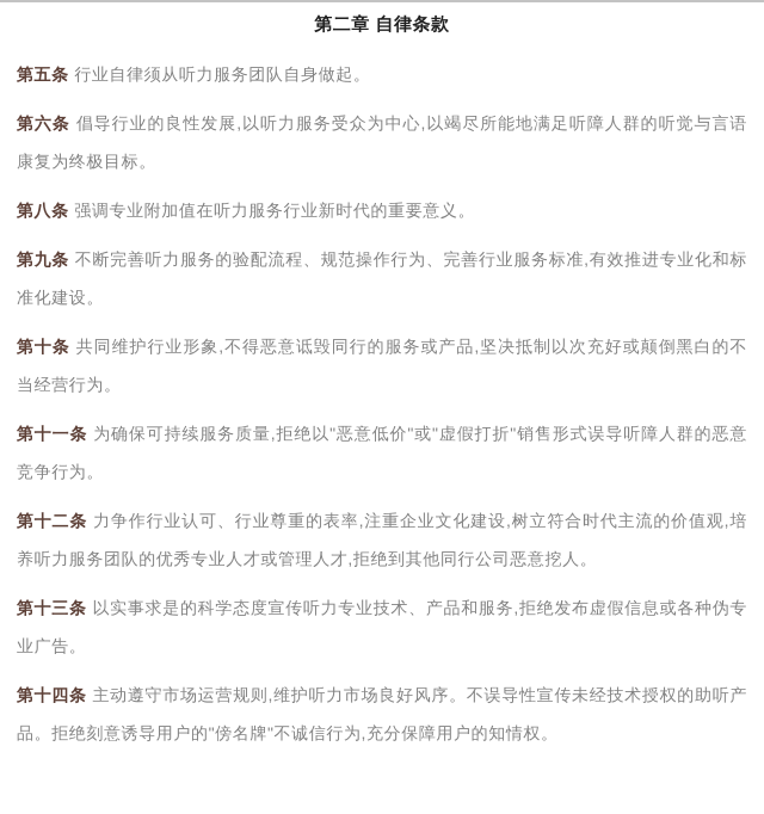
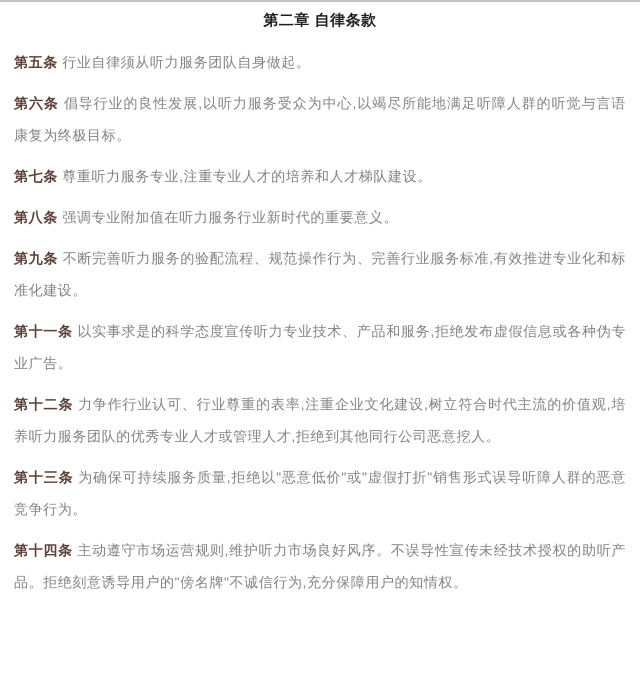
  第二章 自律条款
  第五条 行业自律须从听力服务团队自身做起。
  第六条 倡导行业的良性发展,以听力服务受众为中心,以竭尽所能地满足听障人群的听觉与言语康复为终极目标。
+ 第七条 尊重听力服务专业,注重专业人才的培养和人才梯队建设。
  第八条 强调专业附加值在听力服务行业新时代的重要意义。
  第九条 不断完善听力服务的验配流程、规范操作行为、完善行业服务标准,有效推进专业化和标准化建设。
- 第十条 共同维护行业形象,不得恶意诋毁同行的服务或产品,坚决抵制以次充好或颠倒黑白的不当经营行为。
- 第十一条 为确保可持续服务质量,拒绝以"恶意低价"或"虚假打折"销售形式误导听障人群的恶意竞争行为。
+ 第十一条 以实事求是的科学态度宣传听力专业技术、产品和服务,拒绝发布虚假信息或各种伪专业广告。
  第十二条 力争作行业认可、行业尊重的表率,注重企业文化建设,树立符合时代主流的价值观,培养听力服务团队的优秀专业人才或管理人才,拒绝到其他同行公司恶意挖人。
- 第十三条 以实事求是的科学态度宣传听力专业技术、产品和服务,拒绝发布虚假信息或各种伪专业广告。
+ 第十三条 为确保可持续服务质量,拒绝以"恶意低价"或"虚假打折"销售形式误导听障人群的恶意竞争行为。
  第十四条 主动遵守市场运营规则,维护听力市场良好风序。不误导性宣传未经技术授权的助听产品。拒绝刻意诱导用户的"傍名牌"不诚信行为,充分保障用户的知情权。
